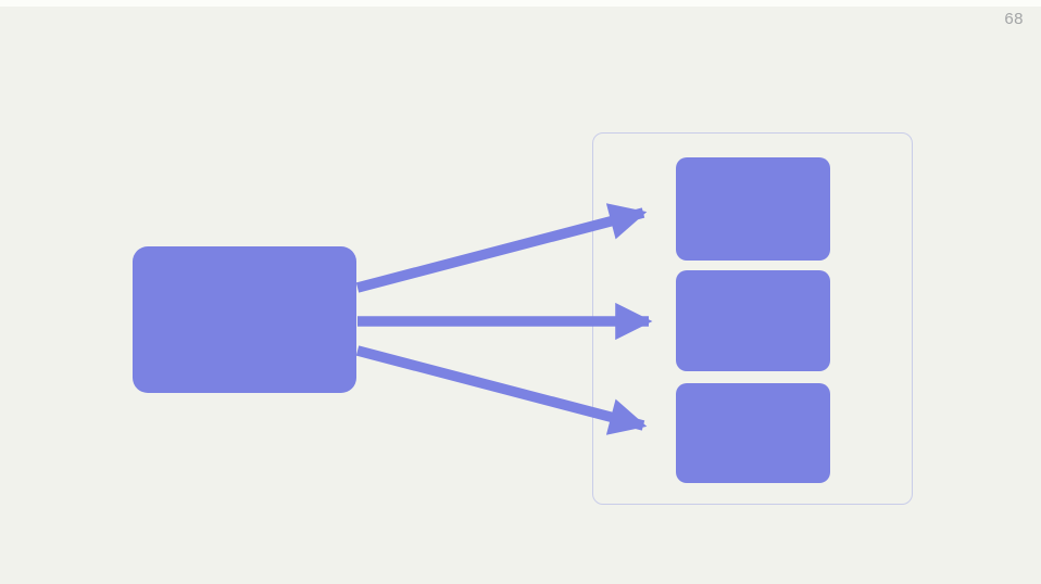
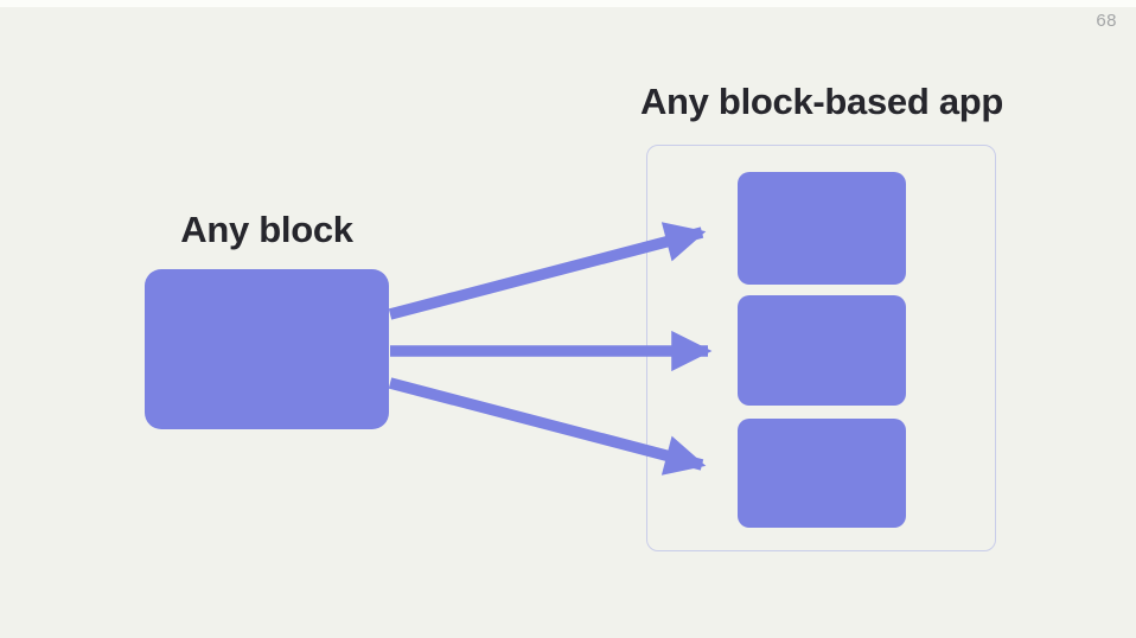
  68
+ Any block
+ Any block-based app
